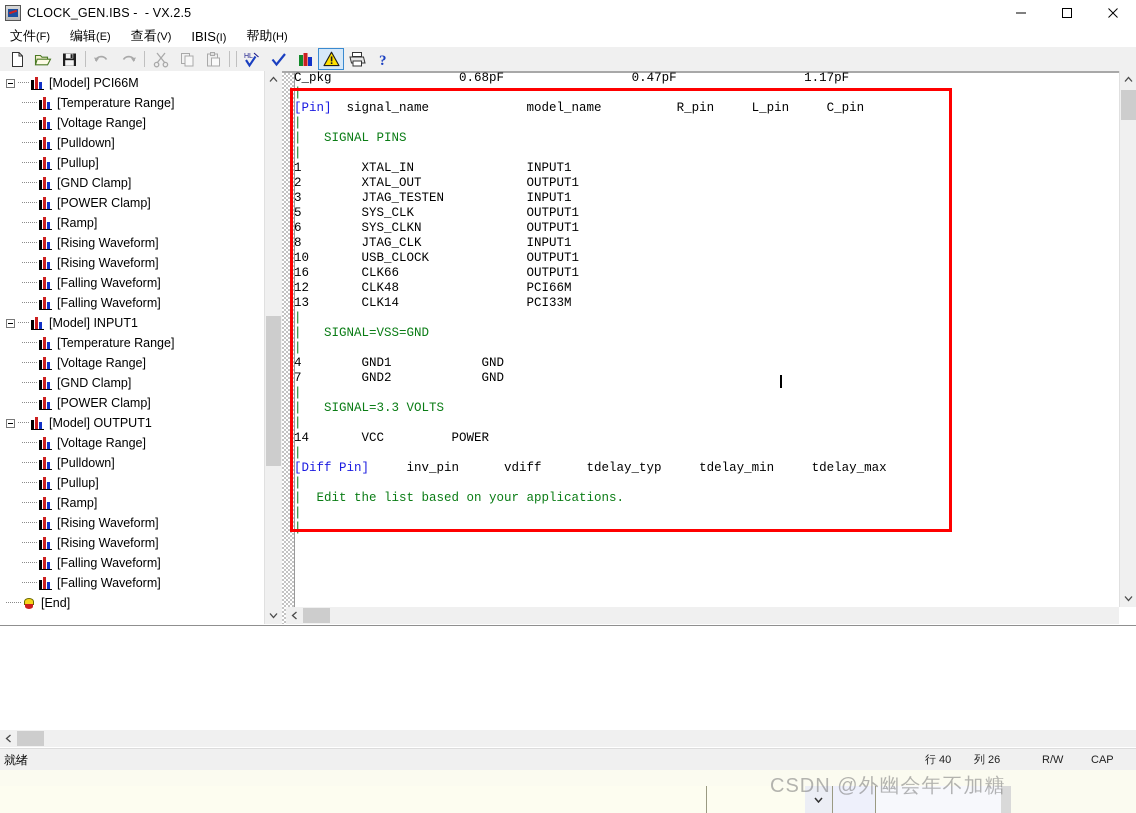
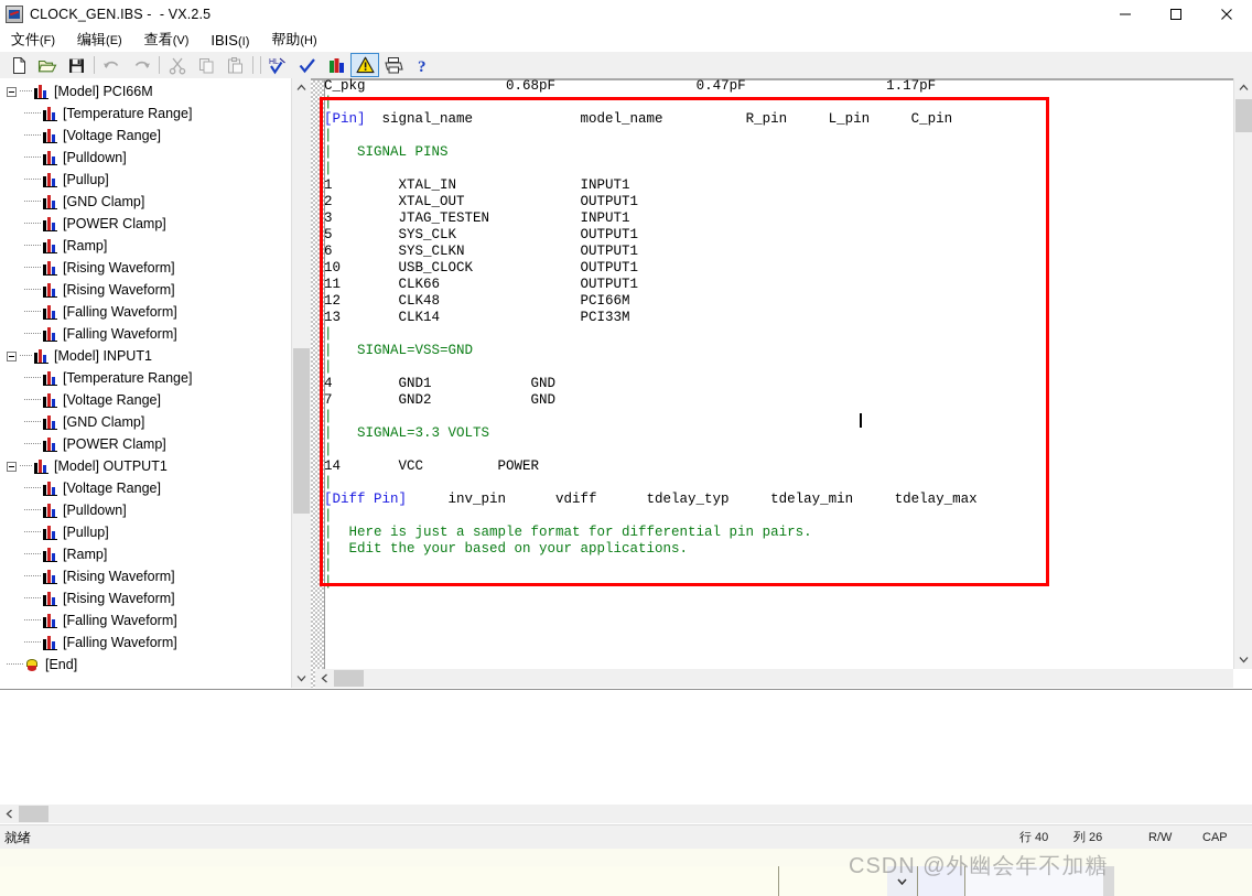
  CLOCK_GEN.IBS - - VX.2.5
  文件(F)
  编辑(E)
  查看(V)
  IBIS(I)
  帮助(H)
  ?
  [Model] PCI66M
  [Temperature Range]
  [Voltage Range]
  [Pulldown]
  [Pullup]
  [GND Clamp]
  [POWER Clamp]
  [Ramp]
  [Rising Waveform]
  [Rising Waveform]
  [Falling Waveform]
  [Falling Waveform]
  [Model] INPUT1
  [Temperature Range]
  [Voltage Range]
  [GND Clamp]
  [POWER Clamp]
  [Model] OUTPUT1
  [Voltage Range]
  [Pulldown]
  [Pullup]
  [Ramp]
  [Rising Waveform]
  [Rising Waveform]
  [Falling Waveform]
  [Falling Waveform]
  [End]
  C_pkg 0.68pF 0.47pF 1.17pF
  |
  [Pin] signal_name model_name R_pin L_pin C_pin
  |
  | SIGNAL PINS
  |
  1 XTAL_IN INPUT1
  2 XTAL_OUT OUTPUT1
  3 JTAG_TESTEN INPUT1
  5 SYS_CLK OUTPUT1
  6 SYS_CLKN OUTPUT1
- 8 JTAG_CLK INPUT1
  10 USB_CLOCK OUTPUT1
- 16 CLK66 OUTPUT1
+ 11 CLK66 OUTPUT1
  12 CLK48 PCI66M
  13 CLK14 PCI33M
  |
  | SIGNAL=VSS=GND
  |
  4 GND1 GND
  7 GND2 GND
  |
  | SIGNAL=3.3 VOLTS
  |
  14 VCC POWER
  |
  [Diff Pin] inv_pin vdiff tdelay_typ tdelay_min tdelay_max
  |
+ | Here is just a sample format for differential pin pairs.
- | Edit the list based on your applications.
+ | Edit the your based on your applications.
  |
  |
  就绪
  行 40
  列 26
  R/W
  CAP
  CSDN @外幽会年不加糖
